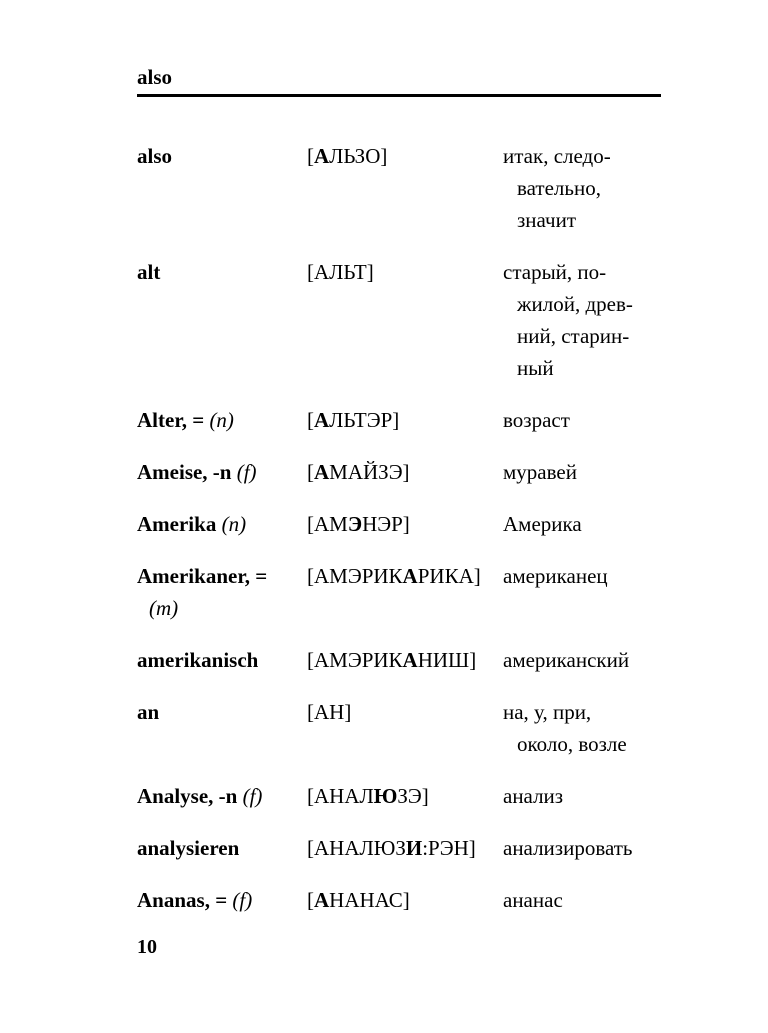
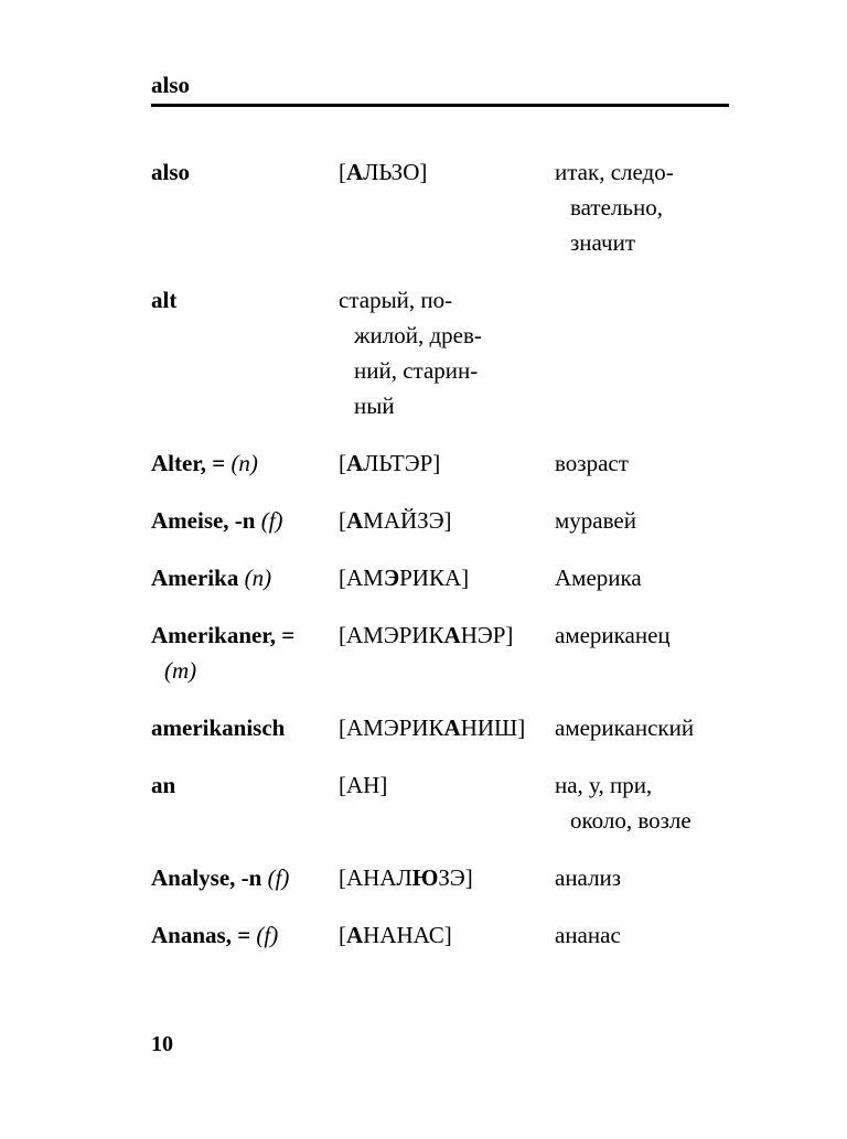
  also
  also
  [АЛЬЗО]
  итак, следо-
  вательно,
  значит
  alt
- [АЛЬТ]
  старый, по-
  жилой, древ-
  ний, старин-
  ный
  Alter, = (n)
  [АЛЬТЭР]
  возраст
  Ameise, -n (f)
  [АМАЙЗЭ]
  муравей
  Amerika (n)
- [АМЭНЭР]
+ [АМЭРИКА]
  Америка
  Amerikaner, =
  (m)
- [АМЭРИКАРИКА]
+ [АМЭРИКАНЭР]
  американец
  amerikanisch
  [АМЭРИКАНИШ]
  американский
  an
  [АН]
  на, у, при,
  около, возле
  Analyse, -n (f)
  [АНАЛЮЗЭ]
  анализ
- analysieren
- [АНАЛЮЗИ:РЭН]
- анализировать
  Ananas, = (f)
  [АНАНАС]
  ананас
  10
